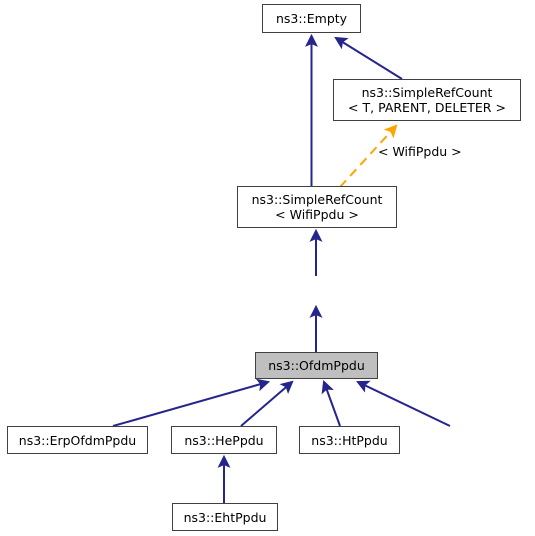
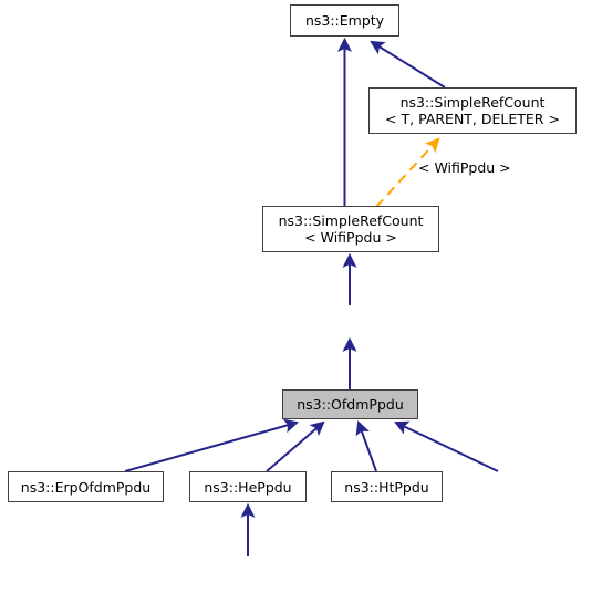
  ns3::Empty
  ns3::SimpleRefCount
  < T, PARENT, DELETER >
  ns3::SimpleRefCount
  < WifiPpdu >
  ns3::OfdmPpdu
  ns3::ErpOfdmPpdu
  ns3::HePpdu
  ns3::HtPpdu
- ns3::EhtPpdu
  < WifiPpdu >
